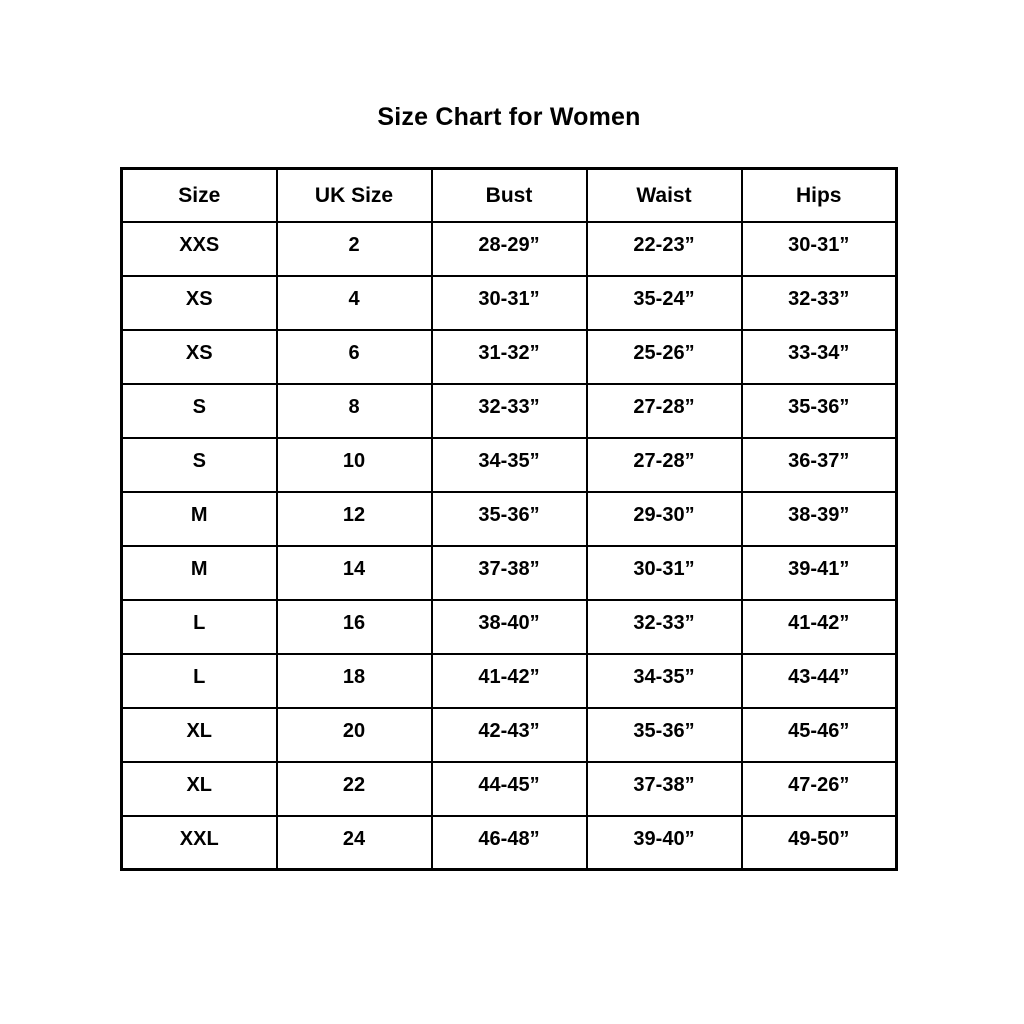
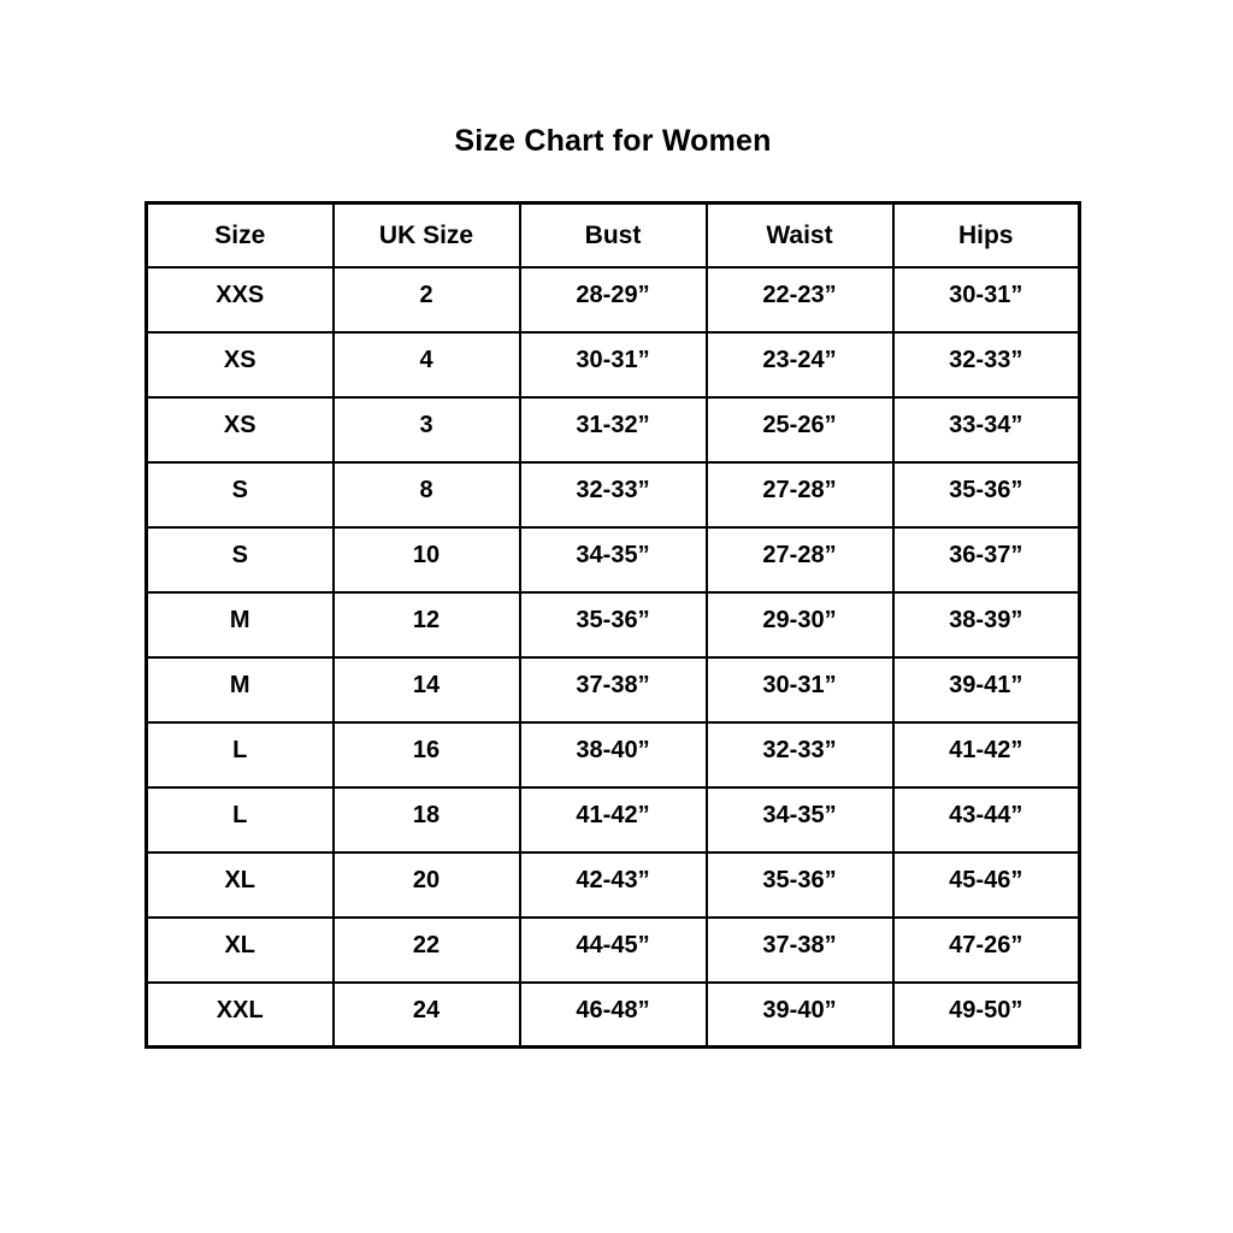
  Size Chart for Women
  Size	UK Size	Bust	Waist	Hips
  XXS	2	28-29”	22-23”	30-31”
- XS	4	30-31”	35-24”	32-33”
+ XS	4	30-31”	23-24”	32-33”
- XS	6	31-32”	25-26”	33-34”
+ XS	3	31-32”	25-26”	33-34”
  S	8	32-33”	27-28”	35-36”
  S	10	34-35”	27-28”	36-37”
  M	12	35-36”	29-30”	38-39”
  M	14	37-38”	30-31”	39-41”
  L	16	38-40”	32-33”	41-42”
  L	18	41-42”	34-35”	43-44”
  XL	20	42-43”	35-36”	45-46”
  XL	22	44-45”	37-38”	47-26”
  XXL	24	46-48”	39-40”	49-50”
